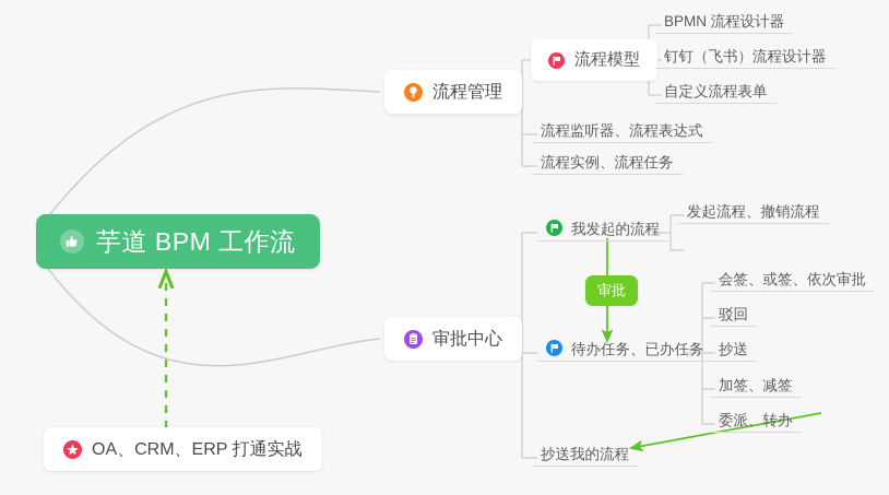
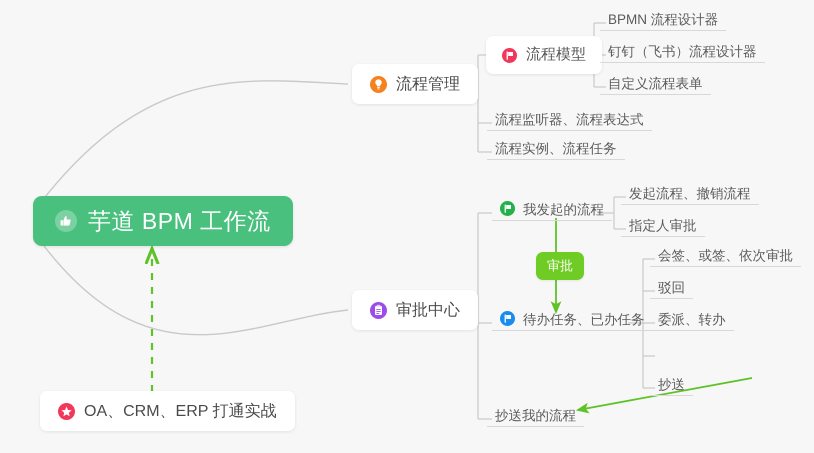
  芋道 BPM 工作流
  流程管理
  流程模型
  BPMN 流程设计器
  钉钉（飞书）流程设计器
  自定义流程表单
  流程监听器、流程表达式
  流程实例、流程任务
  审批中心
  我发起的流程
  发起流程、撤销流程
+ 指定人审批
  审批
  待办任务、已办任务
  会签、或签、依次审批
  驳回
- 抄送
+ 委派、转办
- 加签、减签
- 委派、转办
+ 抄送
  抄送我的流程
  OA、CRM、ERP 打通实战
